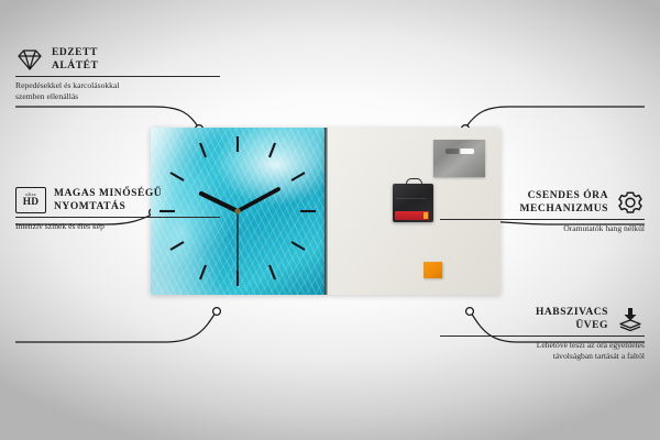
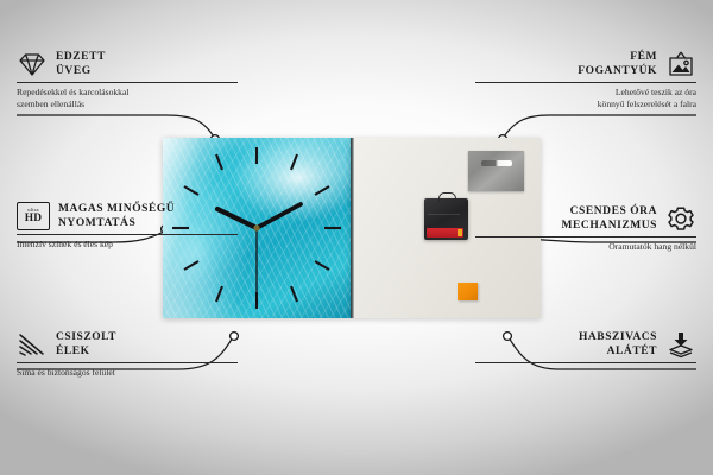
  EDZETT
- ALÁTÉT
+ ÜVEG
  Repedésekkel és karcolásokkal
  szemben ellenállás
  HD
  MAGAS MINŐSÉGŰ
  NYOMTATÁS
  Intenzív színek és éles kép
+ CSISZOLT
+ ÉLEK
+ Sima és biztonságos felület
+ FÉM
+ FOGANTYÚK
+ Lehetővé teszik az óra
+ könnyű felszerelését a falra
  CSENDES ÓRA
  MECHANIZMUS
  Óramutatók hang nélkül
  HABSZIVACS
- ÜVEG
+ ALÁTÉT
- Lehetővé teszi az óra egyenletes
- távolságban tartását a faltól
